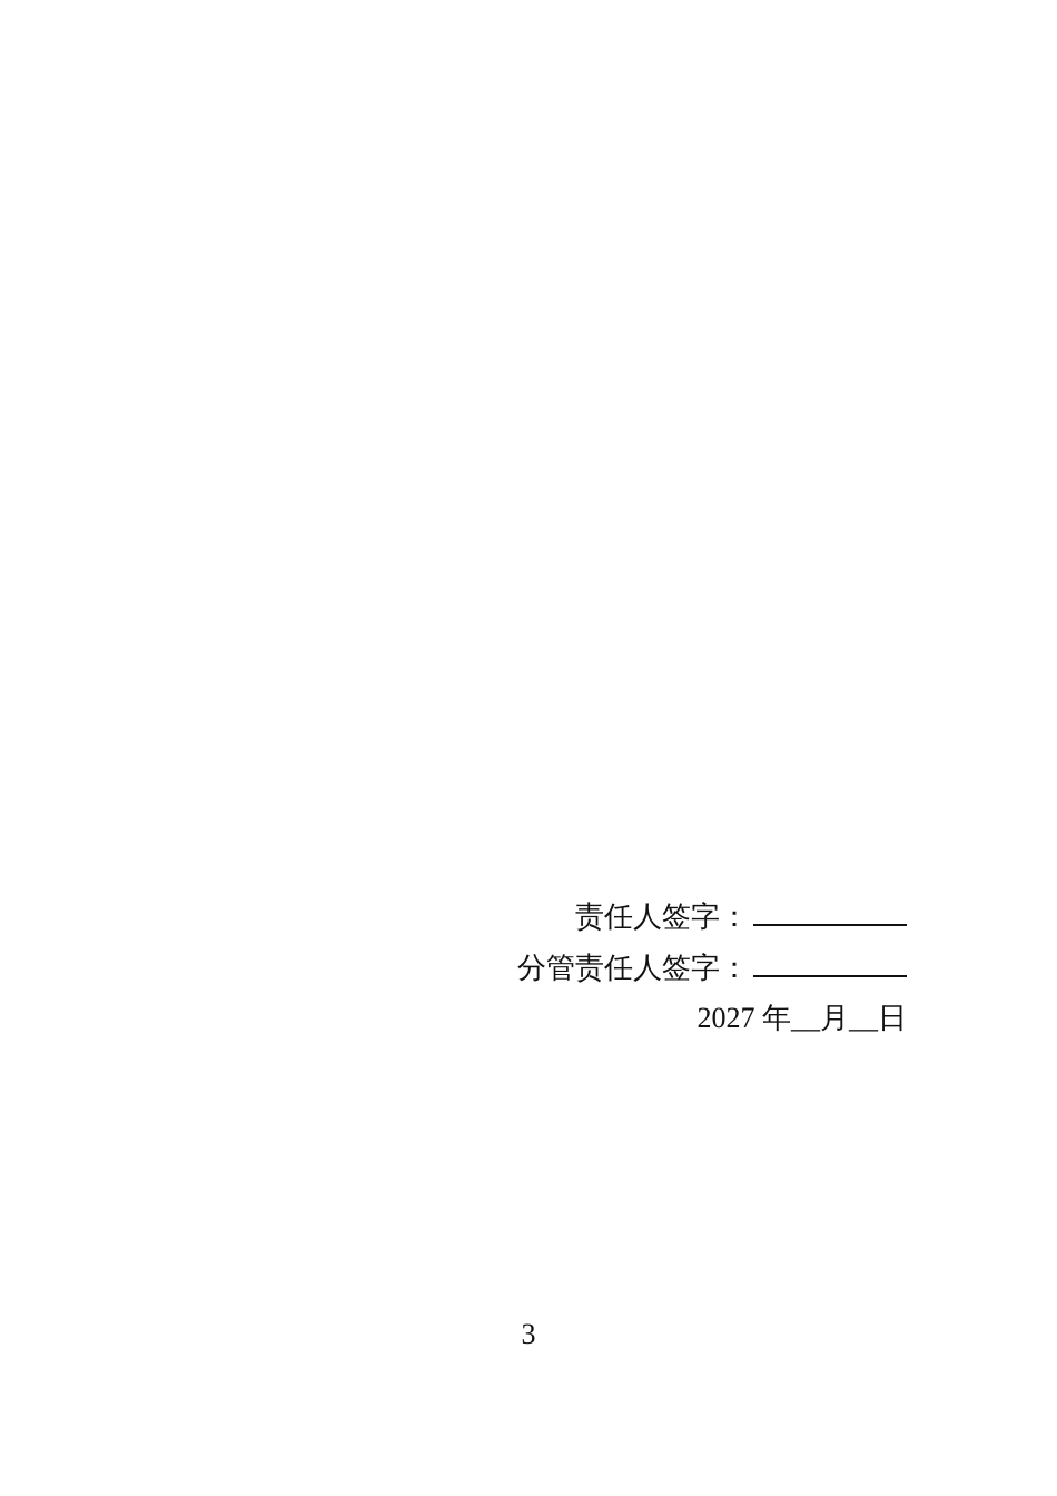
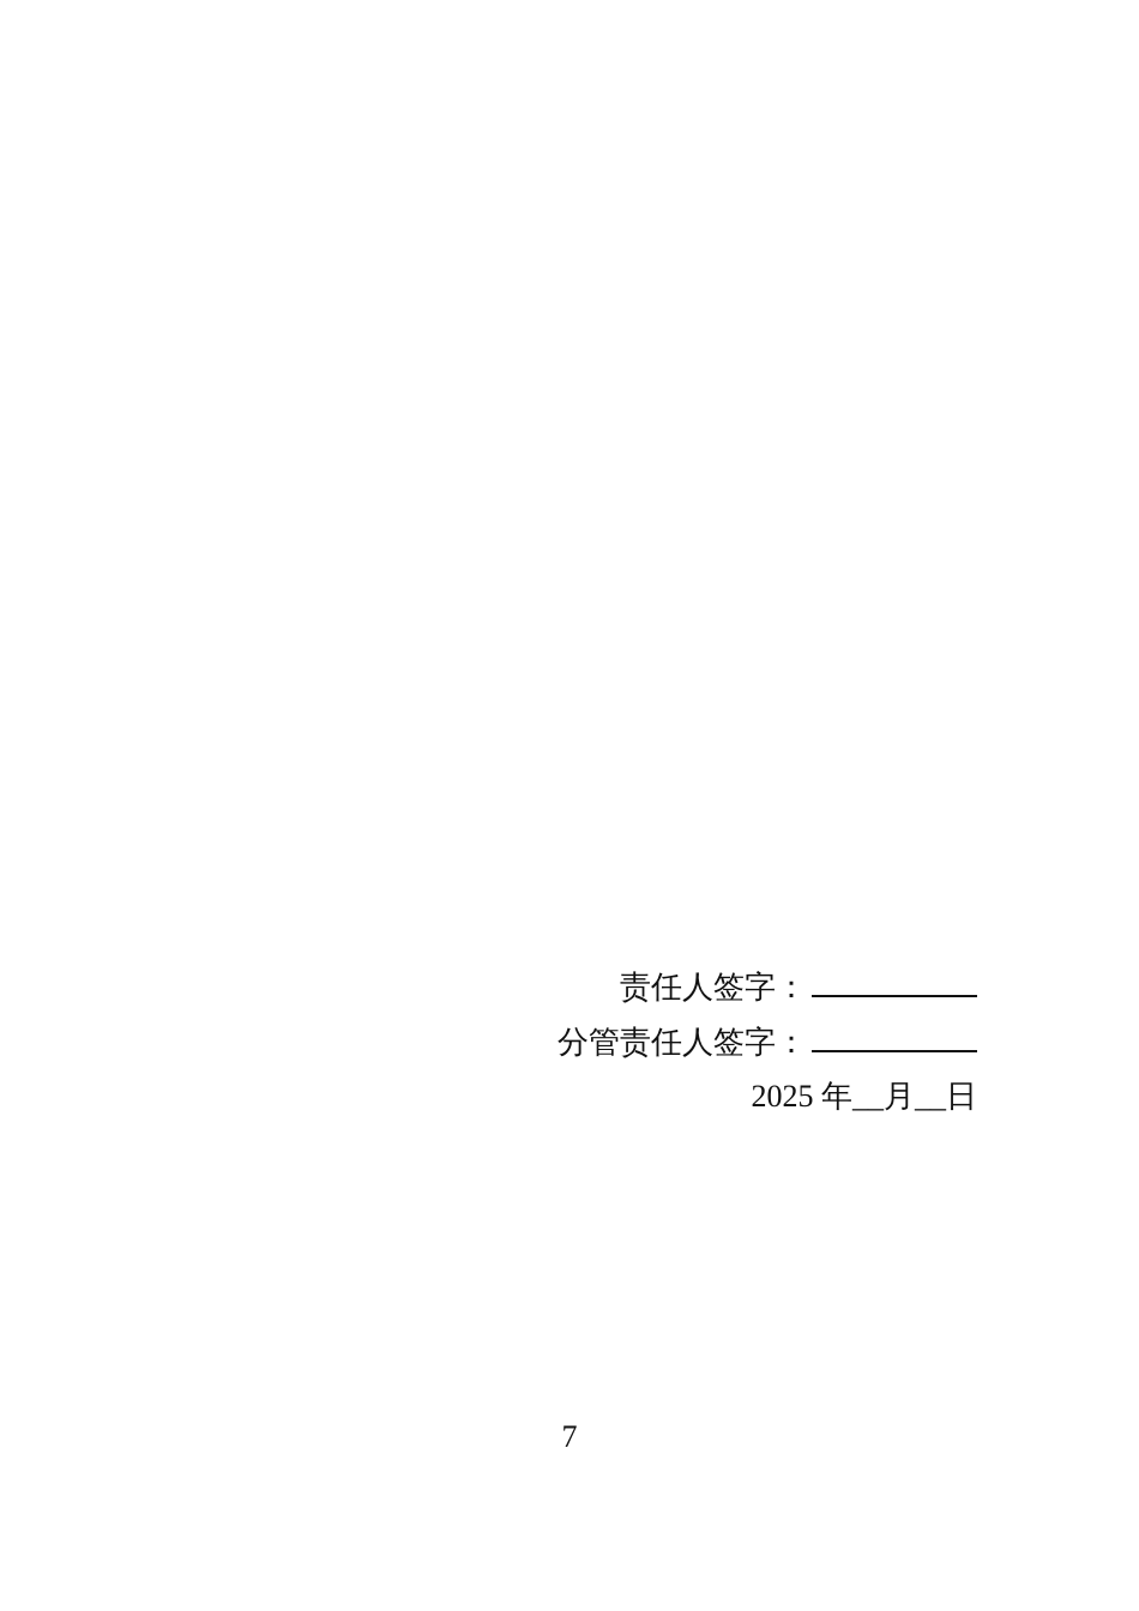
  责任人签字：
  分管责任人签字：
- 2027 年__月__日
+ 2025 年__月__日
- 3
+ 7
